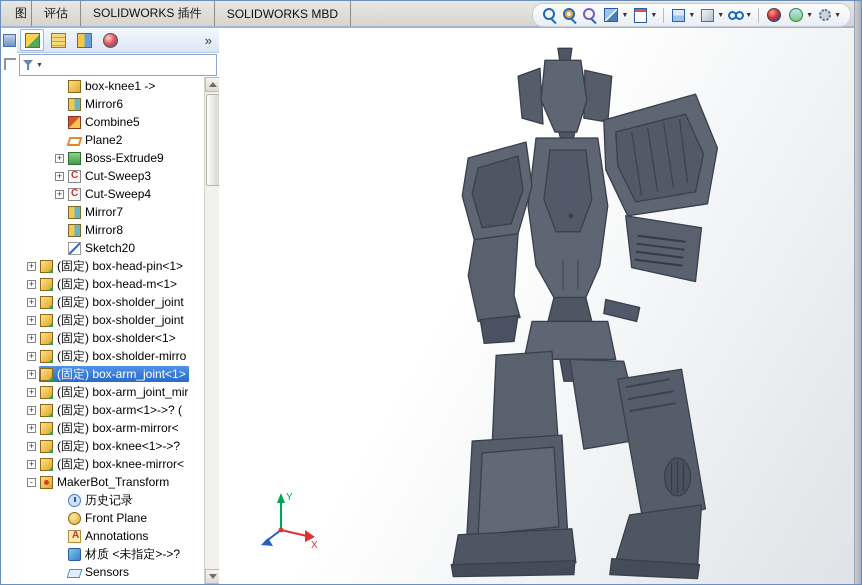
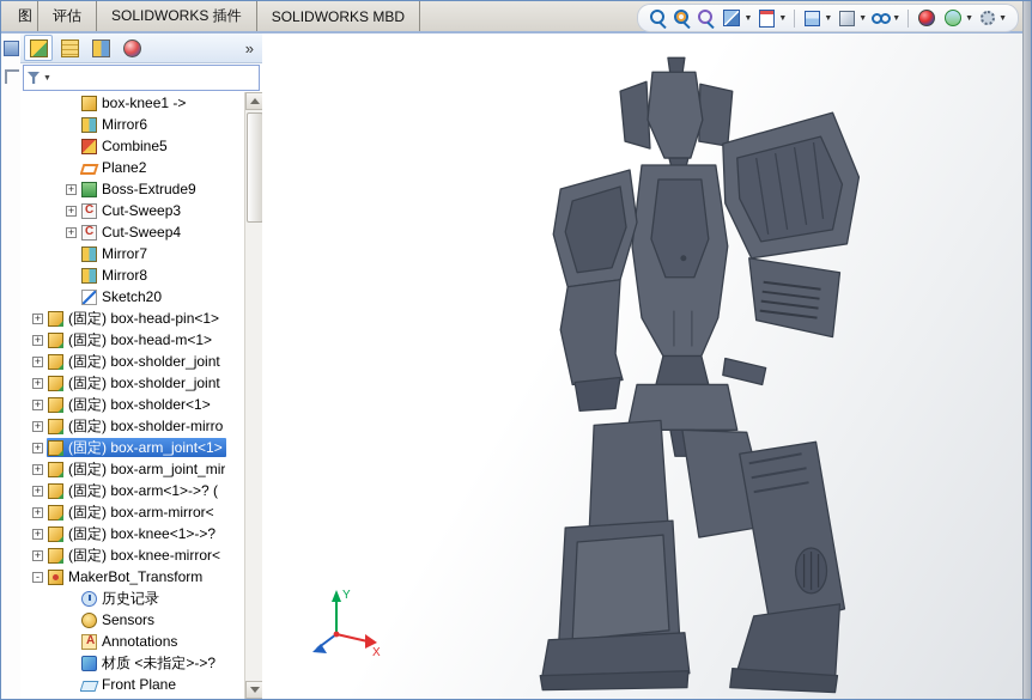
  图
  评估
  SOLIDWORKS 插件
  SOLIDWORKS MBD
  »
  box-knee1 ->
  Mirror6
  Combine5
  Plane2
  +
  Boss-Extrude9
  +
  Cut-Sweep3
  +
  Cut-Sweep4
  Mirror7
  Mirror8
  Sketch20
  +
  (固定) box-head-pin<1>
  +
  (固定) box-head-m<1>
  +
  (固定) box-sholder_joint
  +
  (固定) box-sholder_joint
  +
  (固定) box-sholder<1>
  +
  (固定) box-sholder-mirro
  +
  (固定) box-arm_joint<1>
  +
  (固定) box-arm_joint_mir
  +
  (固定) box-arm<1>->? (
  +
  (固定) box-arm-mirror<
  +
  (固定) box-knee<1>->?
  +
  (固定) box-knee-mirror<
  -
  MakerBot_Transform
  历史记录
- Front Plane
+ Sensors
  Annotations
  材质 <未指定>->?
- Sensors
+ Front Plane
  Y
  X
